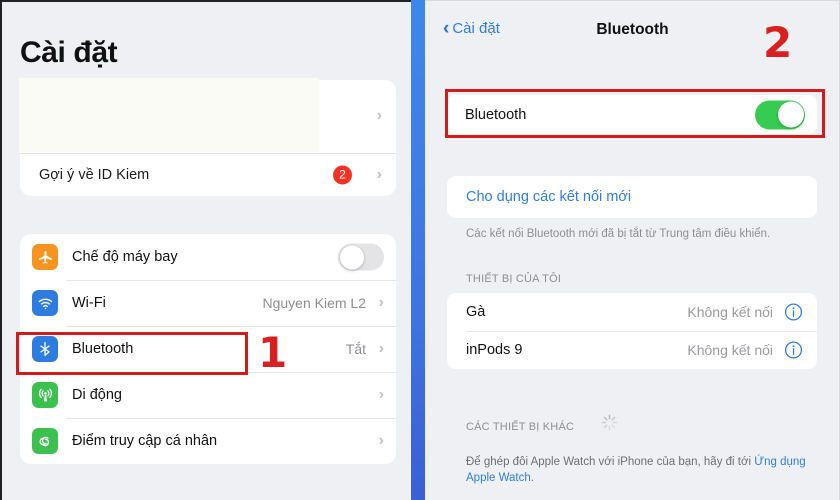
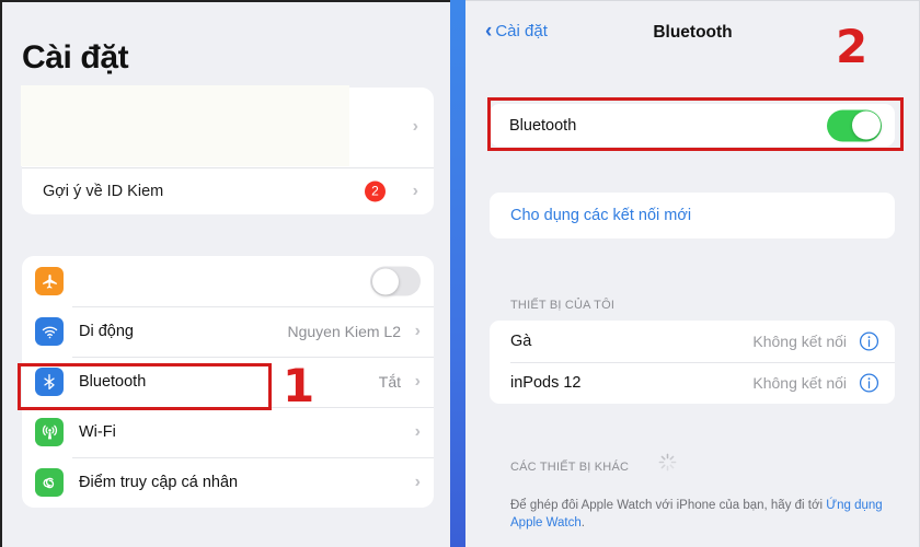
  Cài đặt
  ›
  Gợi ý về ID Kiem
  2
  ›
- Chế độ máy bay
- Wi-Fi
+ Di động
  Nguyen Kiem L2
  ›
  Bluetooth
  Tắt
  ›
- Di động
+ Wi-Fi
  ›
  Điểm truy cập cá nhân
  ›
  1
  ‹
  Cài đặt
  Bluetooth
  Bluetooth
  Cho dụng các kết nối mới
- Các kết nối Bluetooth mới đã bị tắt từ Trung tâm điều khiển.
  THIẾT BỊ CỦA TÔI
  Gà
  Không kết nối
- inPods 9
+ inPods 12
  Không kết nối
  CÁC THIẾT BỊ KHÁC
  Để ghép đôi Apple Watch với iPhone của bạn, hãy đi tới Ứng dụng Apple Watch.
  2
